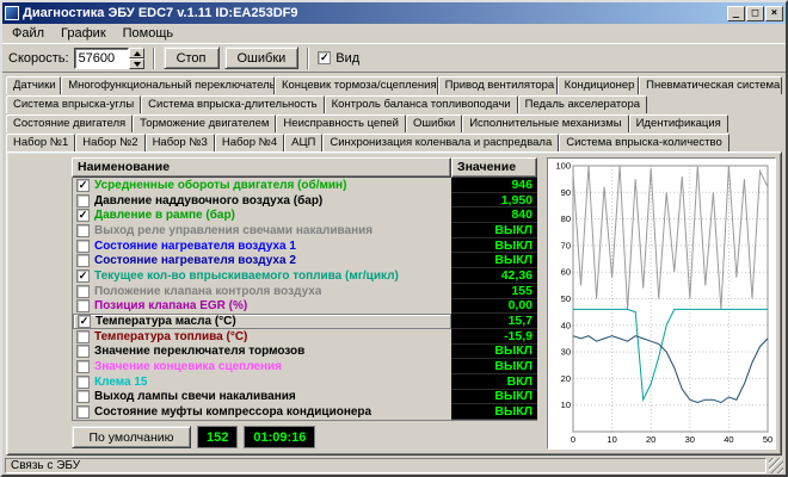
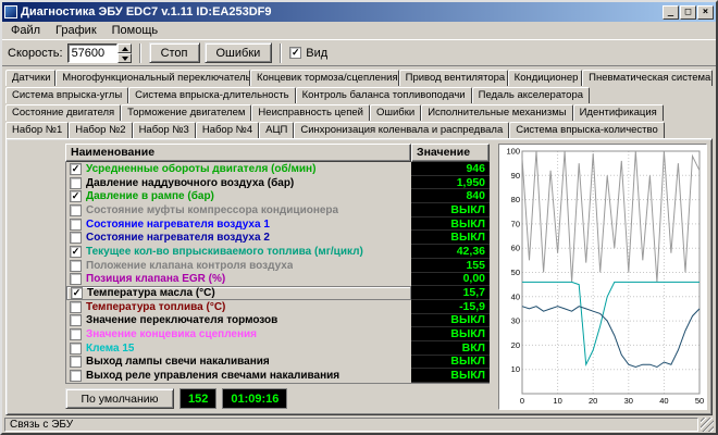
  Диагностика ЭБУ EDC7 v.1.11 ID:EA253DF9
  _
  □
  ×
  Файл
  График
  Помощь
  Скорость:
  57600
  Стоп
  Ошибки
  ✓
  Вид
  Датчики
  Многофункциональный переключатель
  Концевик тормоза/сцепления
  Привод вентилятора
  Кондиционер
  Пневматическая система
  Система впрыска-углы
  Система впрыска-длительность
  Контроль баланса топливоподачи
  Педаль акселератора
  Состояние двигателя
  Торможение двигателем
  Неисправность цепей
  Ошибки
  Исполнительные механизмы
  Идентификация
  Набор №1
  Набор №2
  Набор №3
  Набор №4
  АЦП
  Синхронизация коленвала и распредвала
  Система впрыска-количество
  Наименование
  Значение
  ✓
  Усредненные обороты двигателя (об/мин)
  946
  Давление наддувочного воздуха (бар)
  1,950
  ✓
  Давление в рампе (бар)
  840
- Выход реле управления свечами накаливания
+ Состояние муфты компрессора кондиционера
  ВЫКЛ
  Состояние нагревателя воздуха 1
  ВЫКЛ
  Состояние нагревателя воздуха 2
  ВЫКЛ
  ✓
  Текущее кол-во впрыскиваемого топлива (мг/цикл)
  42,36
  Положение клапана контроля воздуха
  155
  Позиция клапана EGR (%)
  0,00
  ✓
  Температура масла (°C)
  15,7
  Температура топлива (°C)
  -15,9
  Значение переключателя тормозов
  ВЫКЛ
  Значение концевика сцепления
  ВЫКЛ
  Клема 15
  ВКЛ
  Выход лампы свечи накаливания
  ВЫКЛ
- Состояние муфты компрессора кондиционера
+ Выход реле управления свечами накаливания
  ВЫКЛ
  По умолчанию
  152
  01:09:16
  10
  20
  30
  40
  50
  60
  70
  80
  90
  100
  0
  10
  20
  30
  40
  50
  Связь с ЭБУ
